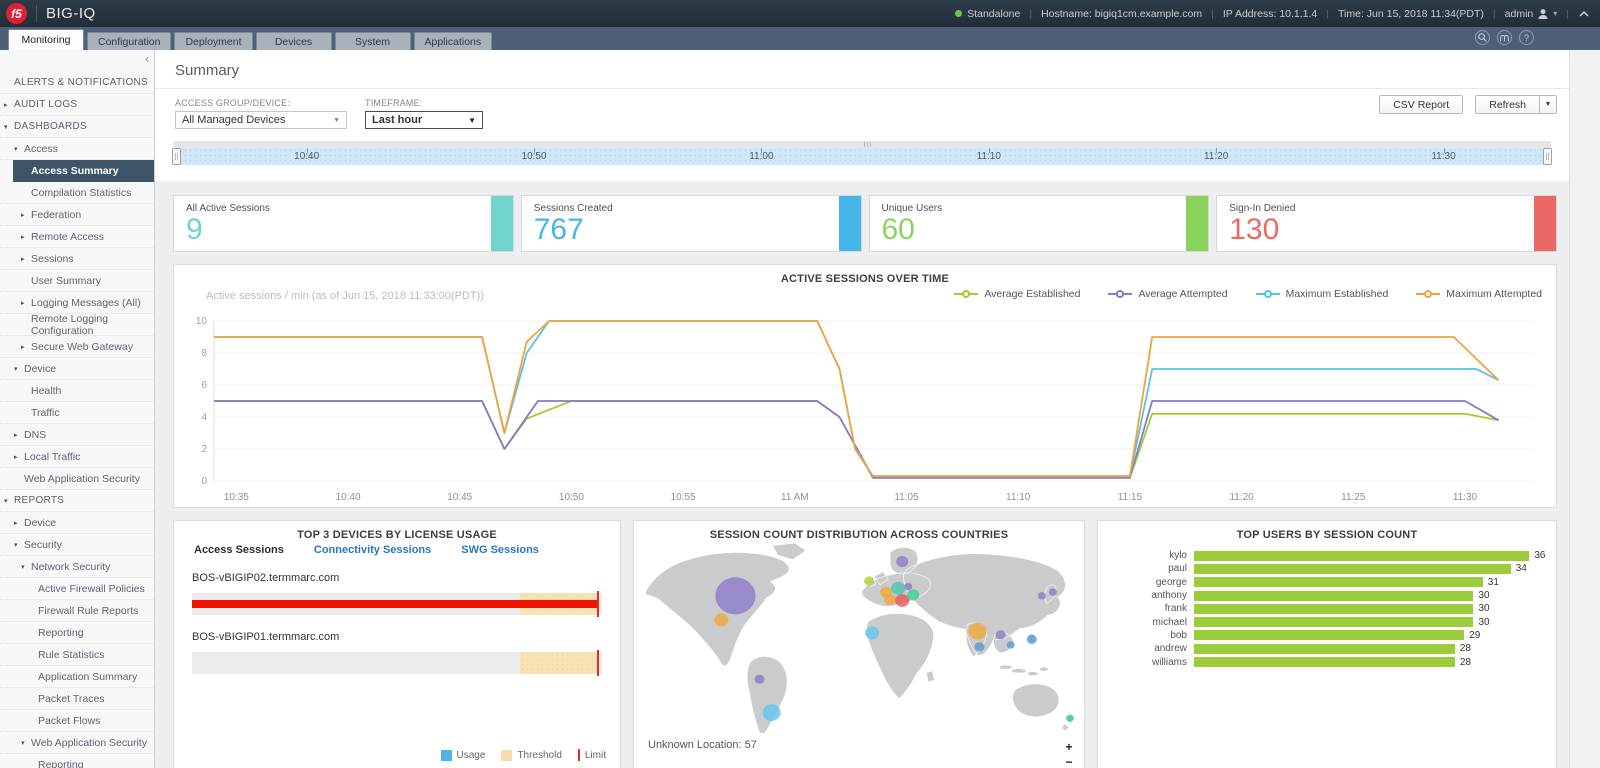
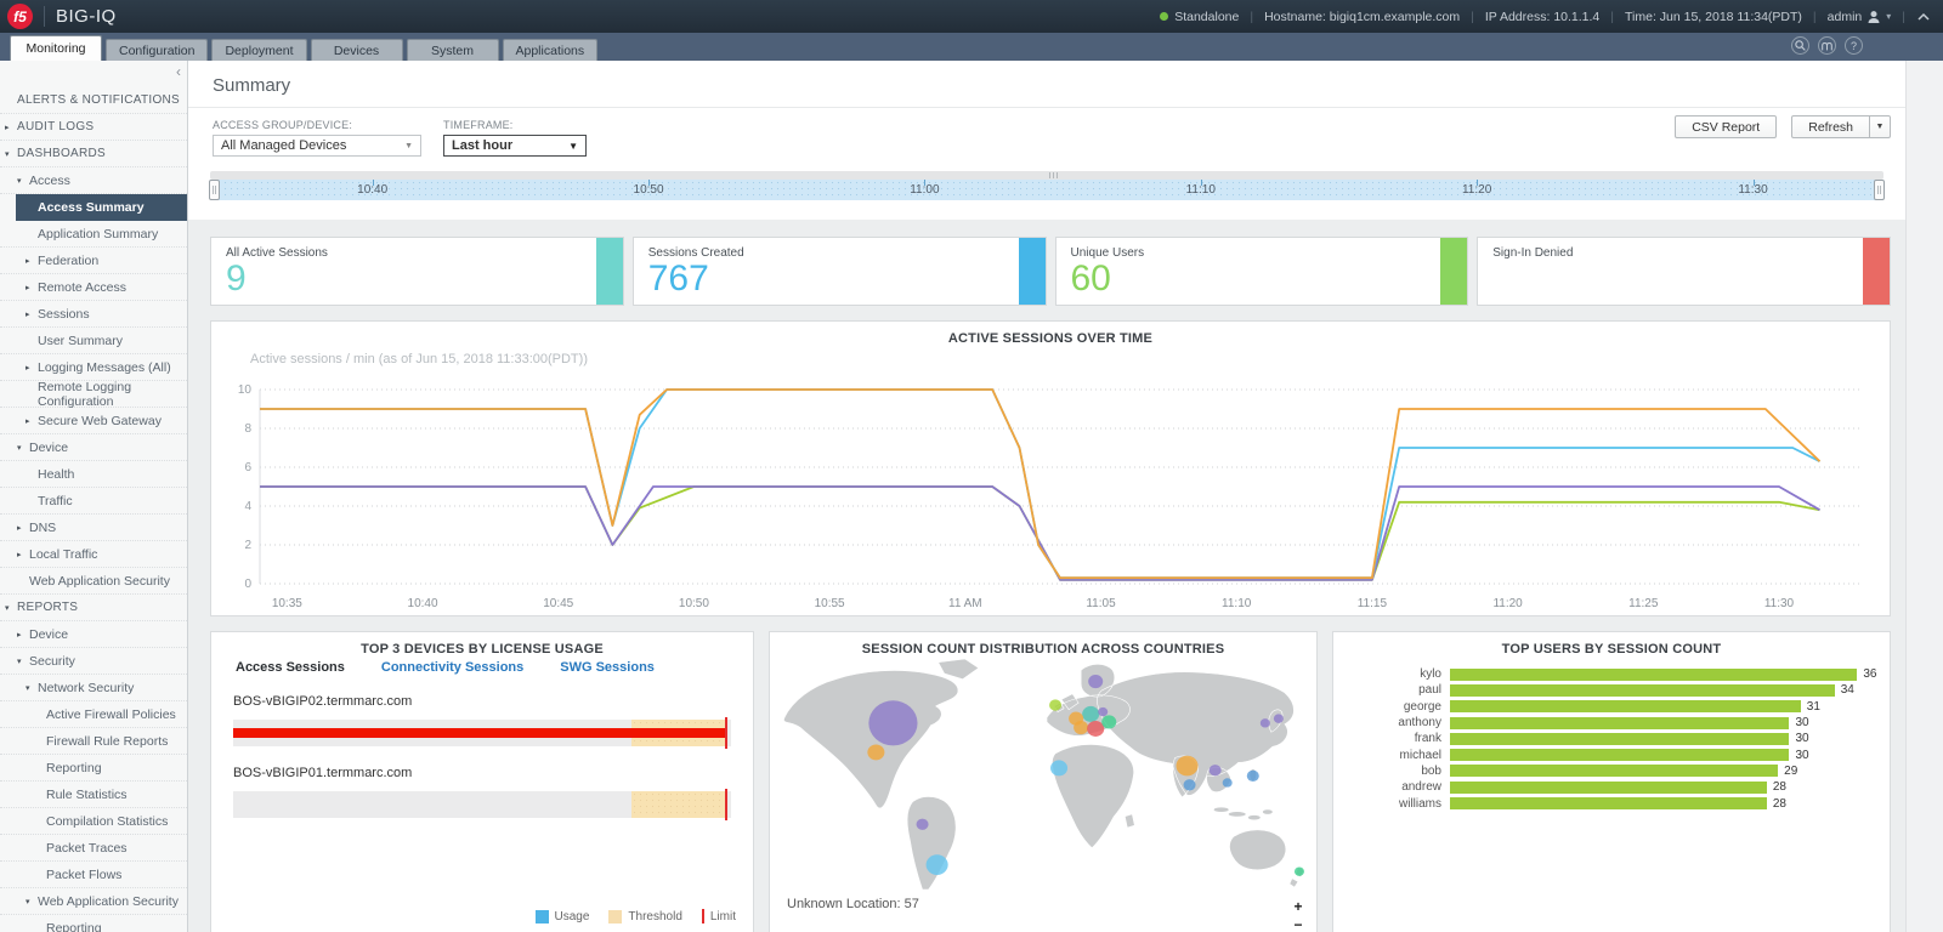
  f5
  BIG-IQ
  Standalone
  |
  Hostname: bigiq1cm.example.com
  |
  IP Address: 10.1.1.4
  |
  Time: Jun 15, 2018 11:34(PDT)
  |
  admin
  ▾
  |
  Monitoring
  Configuration
  Deployment
  Devices
  System
  Applications
  ?
  ‹
  ALERTS & NOTIFICATIONS
  AUDIT LOGS
  DASHBOARDS
  Access
  Access Summary
- Compilation Statistics
+ Application Summary
  Federation
  Remote Access
  Sessions
  User Summary
  Logging Messages (All)
  Remote Logging Configuration
  Secure Web Gateway
  Device
  Health
  Traffic
  DNS
  Local Traffic
  Web Application Security
  REPORTS
  Device
  Security
  Network Security
  Active Firewall Policies
  Firewall Rule Reports
  Reporting
  Rule Statistics
- Application Summary
+ Compilation Statistics
  Packet Traces
  Packet Flows
  Web Application Security
  Reporting
  Summary
  ACCESS GROUP/DEVICE:
  All Managed Devices
  TIMEFRAME:
  Last hour
  ▼
  CSV Report
  Refresh
  10:40
  10:50
  11:00
  11:10
  11:20
  11:30
  All Active Sessions
  9
  Sessions Created
  767
  Unique Users
  60
  Sign-In Denied
- 130
  ACTIVE SESSIONS OVER TIME
  Active sessions / min (as of Jun 15, 2018 11:33:00(PDT))
- Average Established
- Average Attempted
- Maximum Established
- Maximum Attempted
  0
  2
  4
  6
  8
  10
  10:35
  10:40
  10:45
  10:50
  10:55
  11 AM
  11:05
  11:10
  11:15
  11:20
  11:25
  11:30
  TOP 3 DEVICES BY LICENSE USAGE
  Access Sessions
  Connectivity Sessions
  SWG Sessions
  BOS-vBIGIP02.termmarc.com
  BOS-vBIGIP01.termmarc.com
  Usage
  Threshold
  Limit
  SESSION COUNT DISTRIBUTION ACROSS COUNTRIES
  Unknown Location: 57
  +
  −
  TOP USERS BY SESSION COUNT
  kylo
  36
  paul
  34
  george
  31
  anthony
  30
  frank
  30
  michael
  30
  bob
  29
  andrew
  28
  williams
  28
